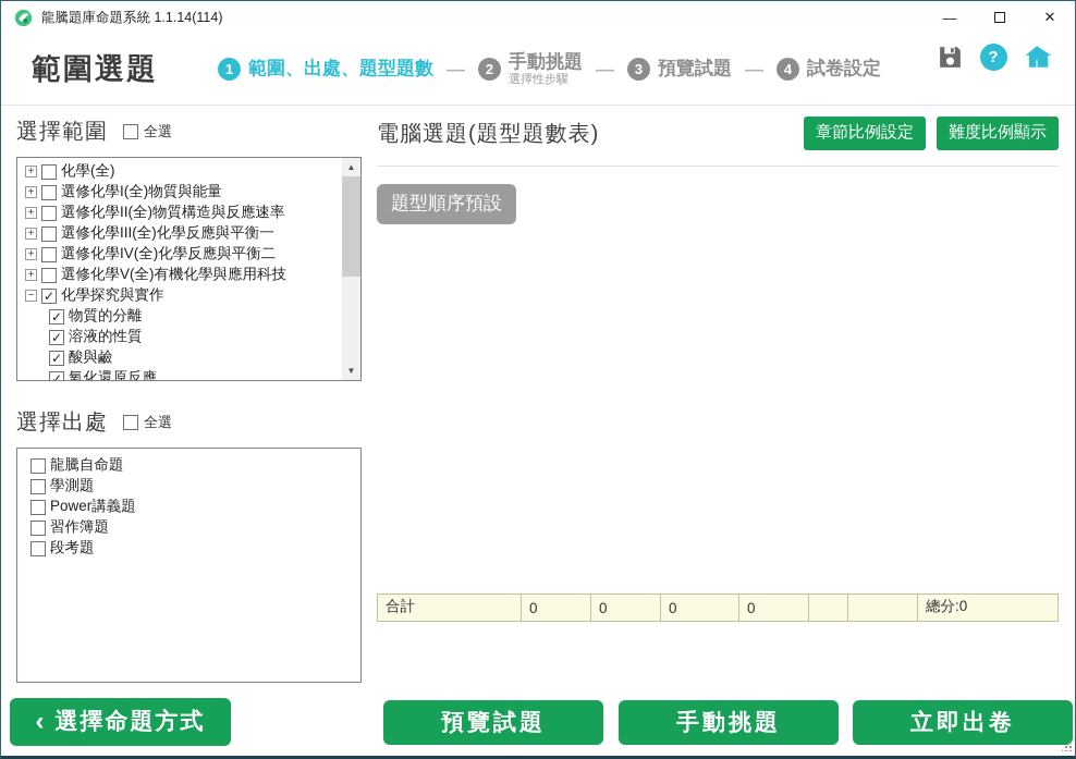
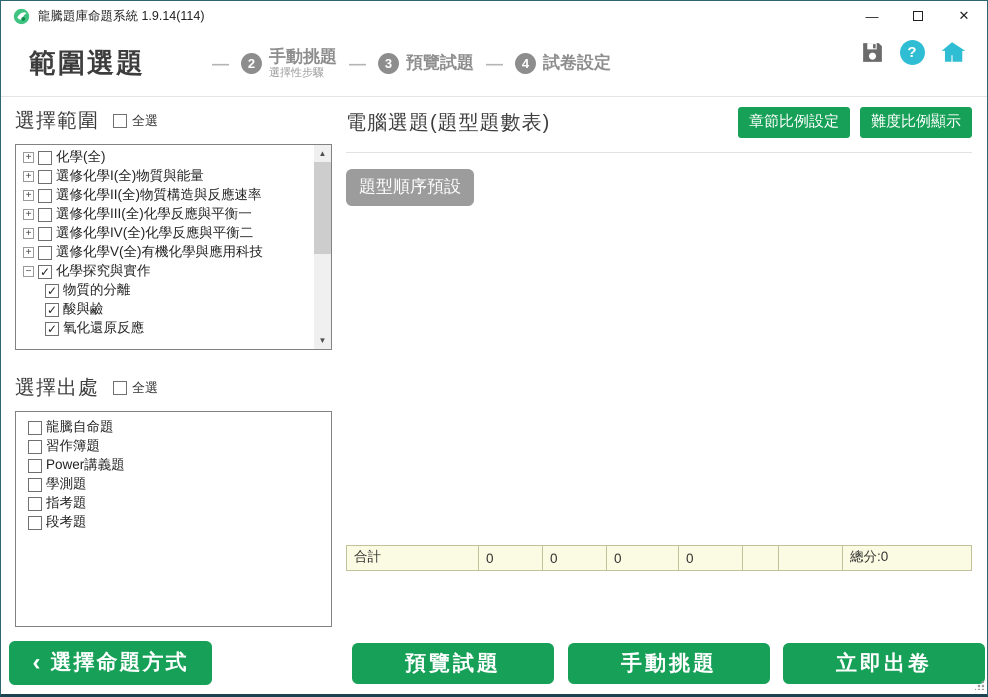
- 龍騰題庫命題系統 1.1.14(114)
+ 龍騰題庫命題系統 1.9.14(114)
  —
  ✕
  範圍選題
- 1
- 範圍、出處、題型題數
  —
  2
  手動挑題
  選擇性步驟
  —
  3
  預覽試題
  —
  4
  試卷設定
  ?
  選擇範圍
  全選
  +
  化學(全)
  +
  選修化學I(全)物質與能量
  +
  選修化學II(全)物質構造與反應速率
  +
  選修化學III(全)化學反應與平衡一
  +
  選修化學IV(全)化學反應與平衡二
  +
  選修化學V(全)有機化學與應用科技
  −
  化學探究與實作
  物質的分離
- 溶液的性質
  酸與鹼
  氧化還原反應
  ▲
  ▼
  選擇出處
  全選
  龍騰自命題
- 學測題
+ 習作簿題
  Power講義題
- 習作簿題
+ 學測題
+ 指考題
  段考題
  電腦選題(題型題數表)
  章節比例設定
  難度比例顯示
  題型順序預設
  合計
  0
  0
  0
  0
  總分:0
  ‹ 選擇命題方式
  預覽試題
  手動挑題
  立即出卷
